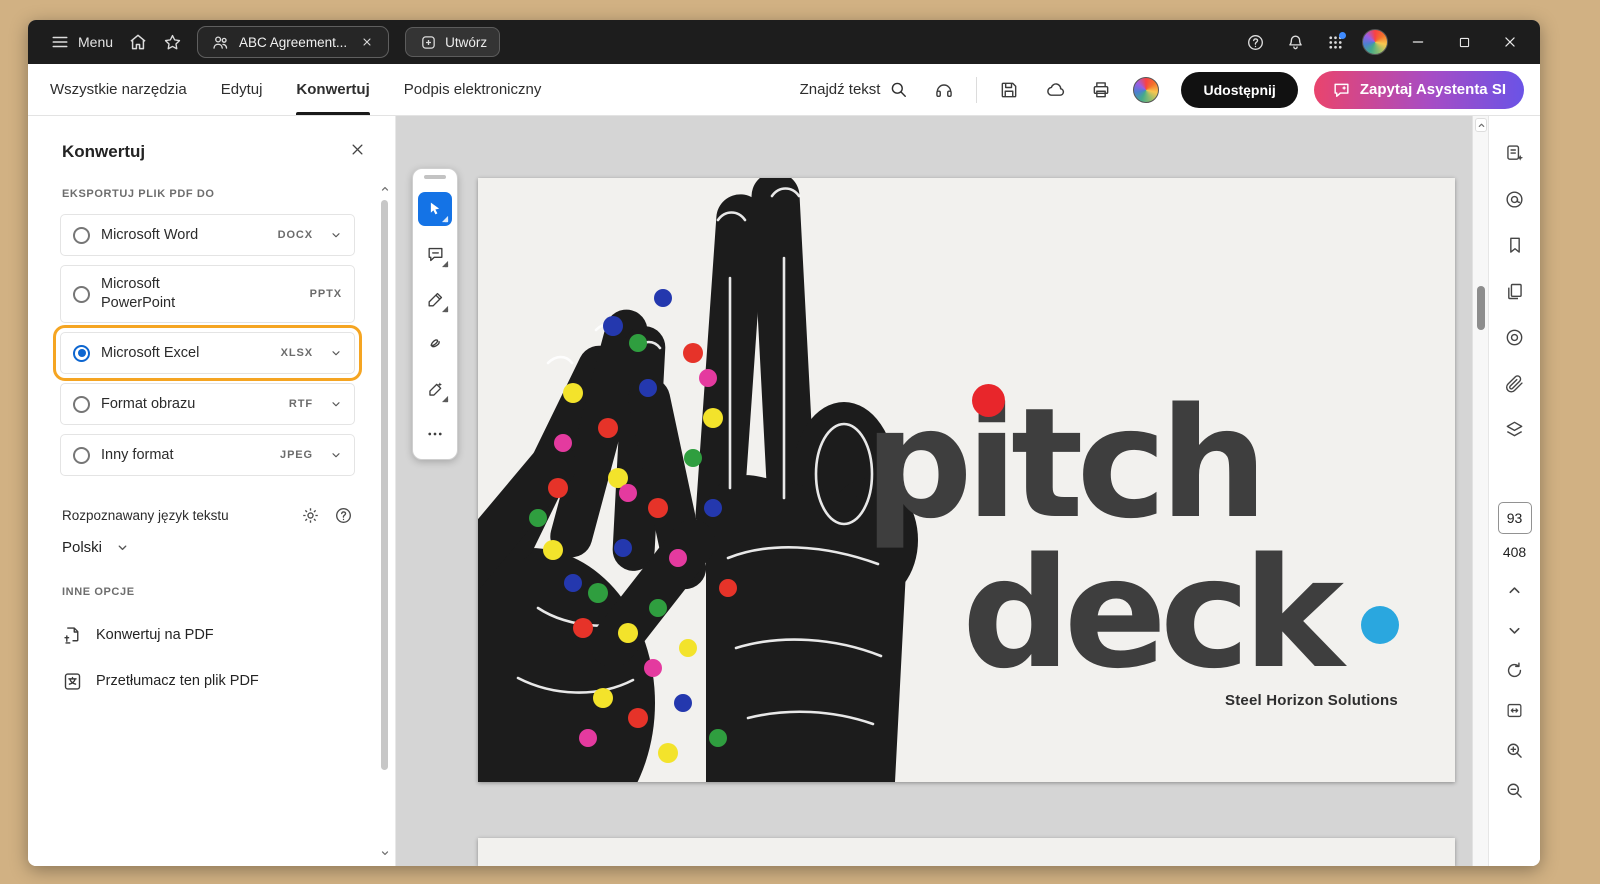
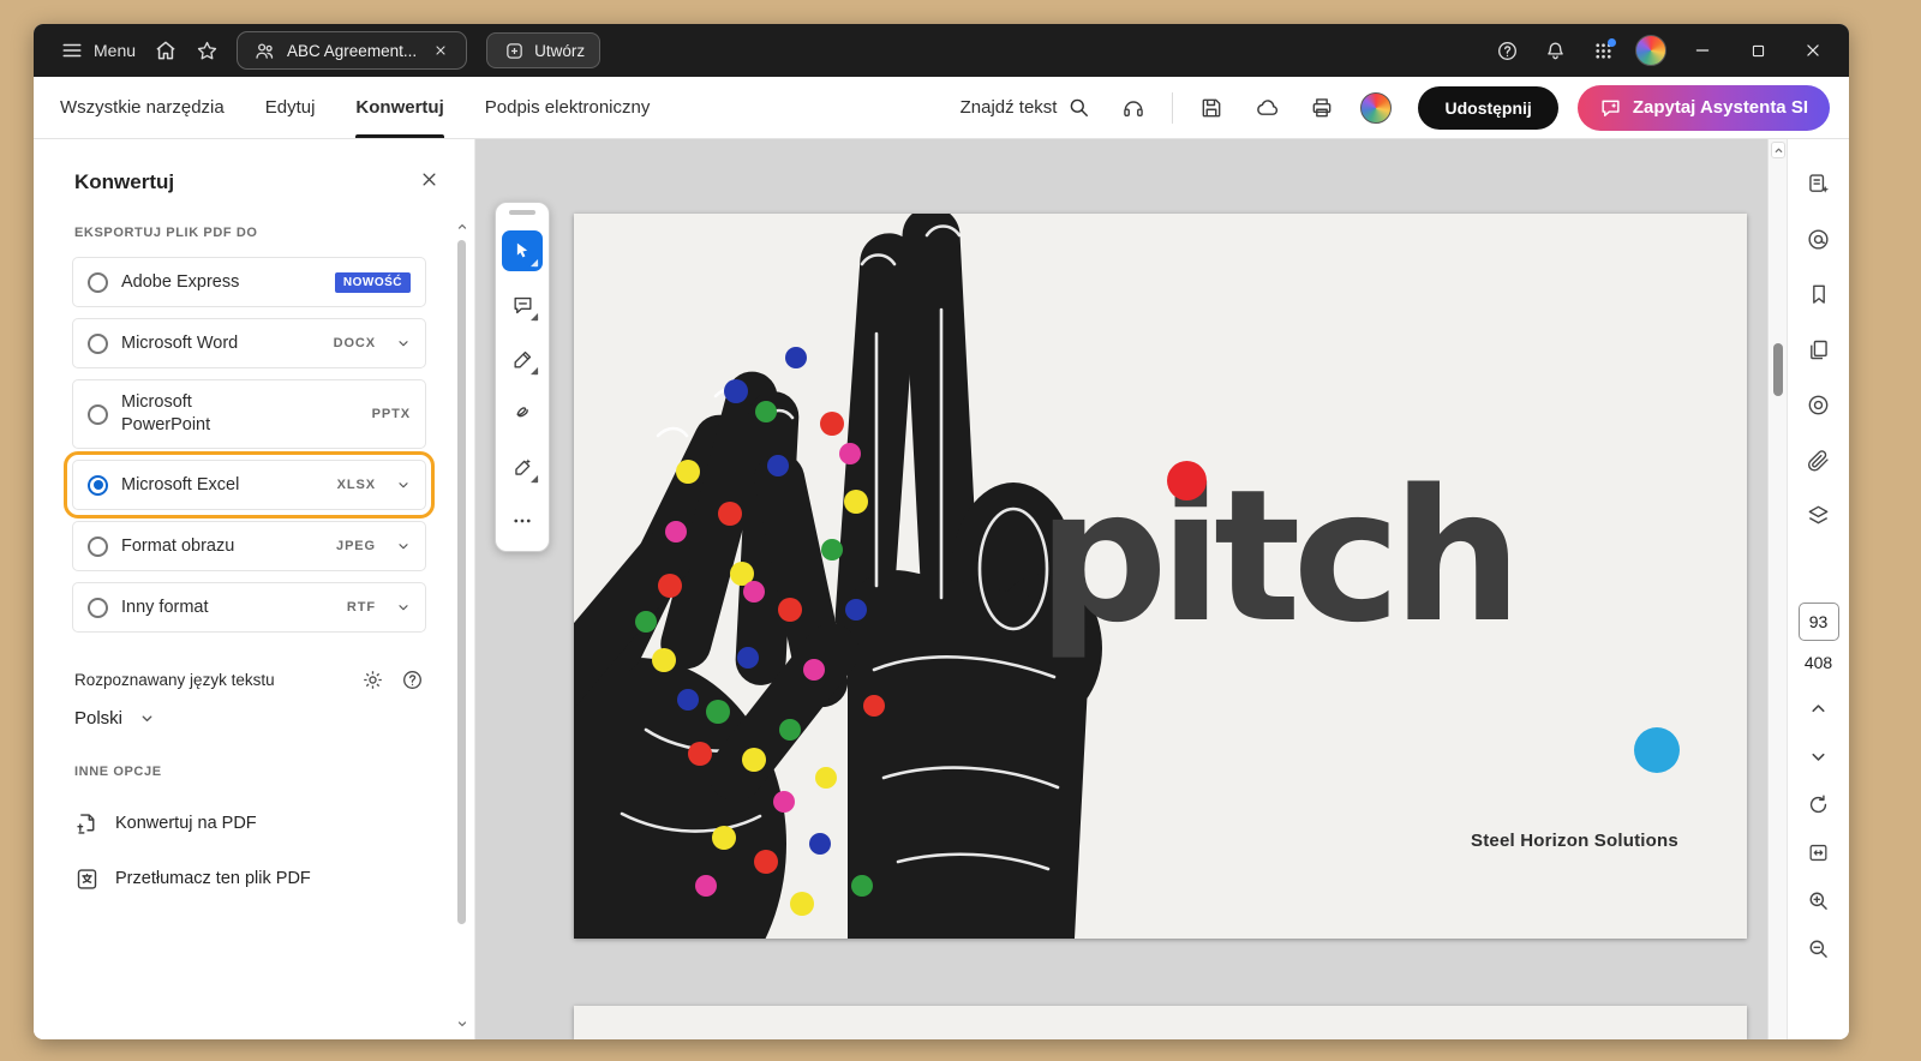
  Menu
  ABC Agreement...
  Utwórz
  Wszystkie narzędzia
  Edytuj
  Konwertuj
  Podpis elektroniczny
  Znajdź tekst
  Udostępnij
  Zapytaj Asystenta SI
  Konwertuj
  EKSPORTUJ PLIK PDF DO
+ Adobe Express
+ NOWOŚĆ
  Microsoft Word
  DOCX
  Microsoft PowerPoint
  PPTX
  Microsoft Excel
  XLSX
  Format obrazu
- RTF
+ JPEG
  Inny format
- JPEG
+ RTF
  Rozpoznawany język tekstu
  Polski
  INNE OPCJE
  Konwertuj na PDF
  Przetłumacz ten plik PDF
  pitch
- deck
  Steel Horizon Solutions
  93
  408
